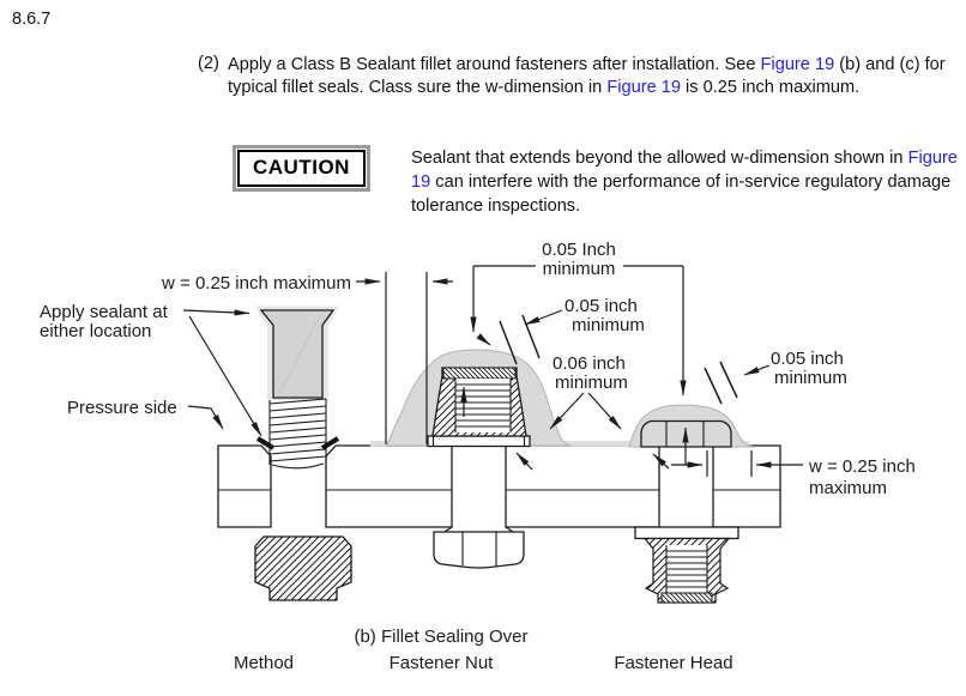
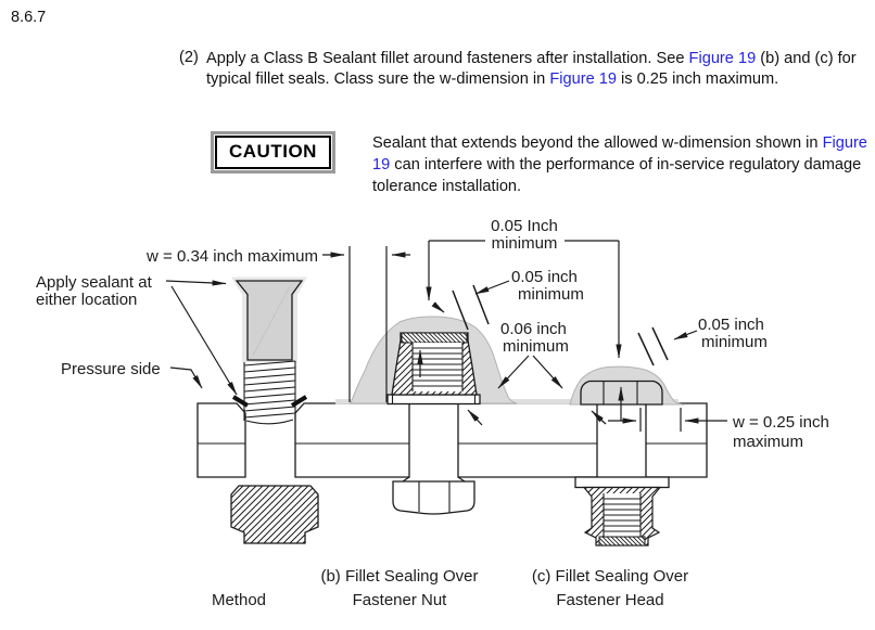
  8.6.7
  (2)
  Apply a Class B Sealant fillet around fasteners after installation. See Figure 19 (b) and (c) for typical fillet seals. Class sure the w-dimension in Figure 19 is 0.25 inch maximum.
  CAUTION
- Sealant that extends beyond the allowed w-dimension shown in Figure 19 can interfere with the performance of in-service regulatory damage tolerance inspections.
+ Sealant that extends beyond the allowed w-dimension shown in Figure 19 can interfere with the performance of in-service regulatory damage tolerance installation.
- w = 0.25 inch maximum
+ w = 0.34 inch maximum
  Apply sealant at
  either location
  Pressure side
  0.05 Inch
  minimum
  0.05 inch
  minimum
  0.06 inch
  minimum
  0.05 inch
  minimum
  w = 0.25 inch
  maximum
  Method
  (b) Fillet Sealing Over
  Fastener Nut
+ (c) Fillet Sealing Over
  Fastener Head
